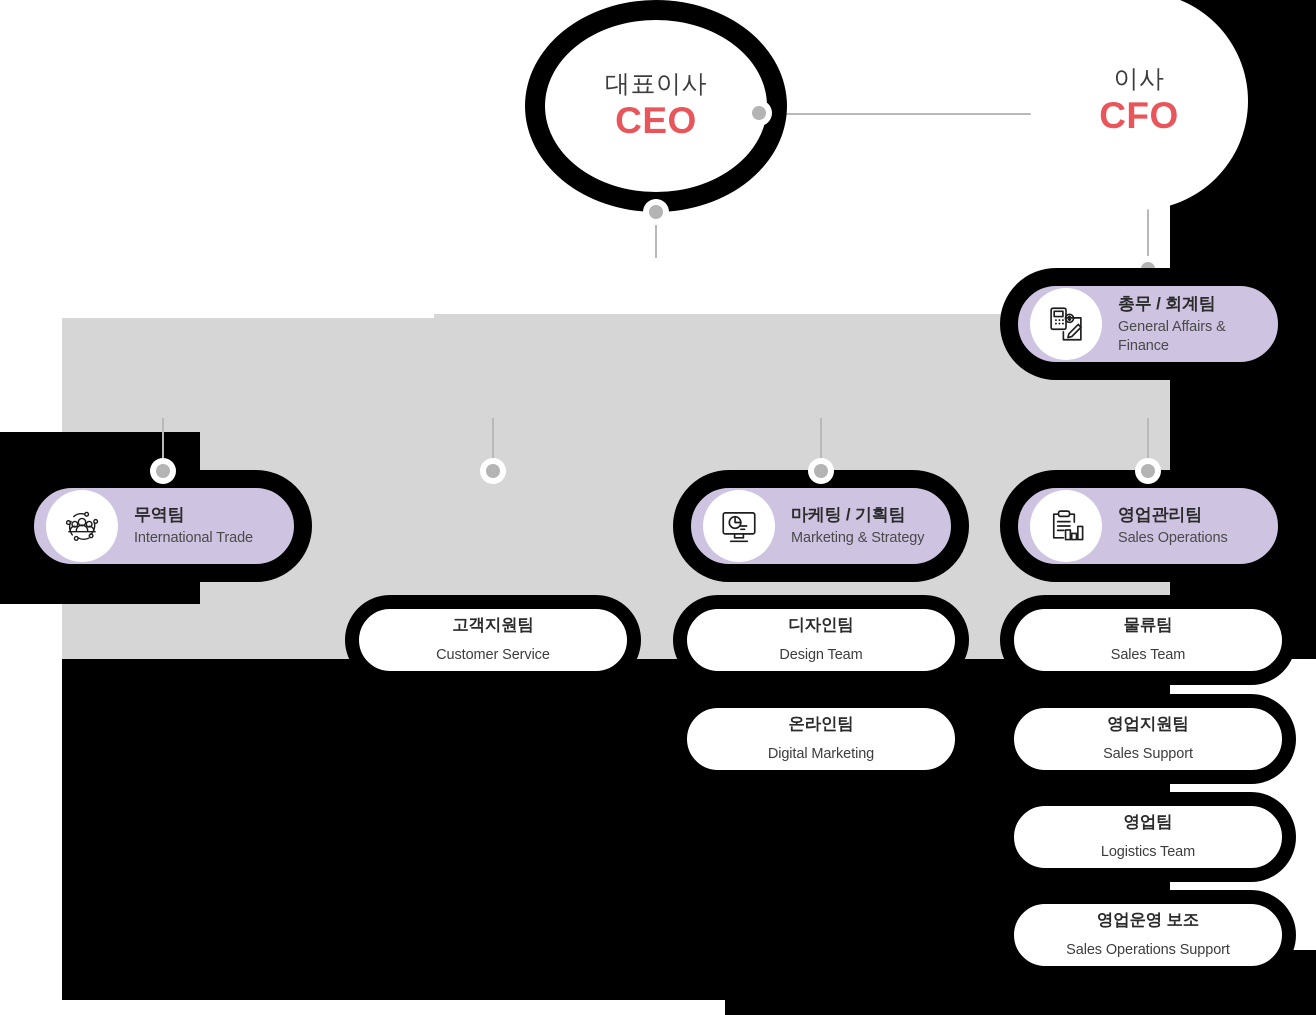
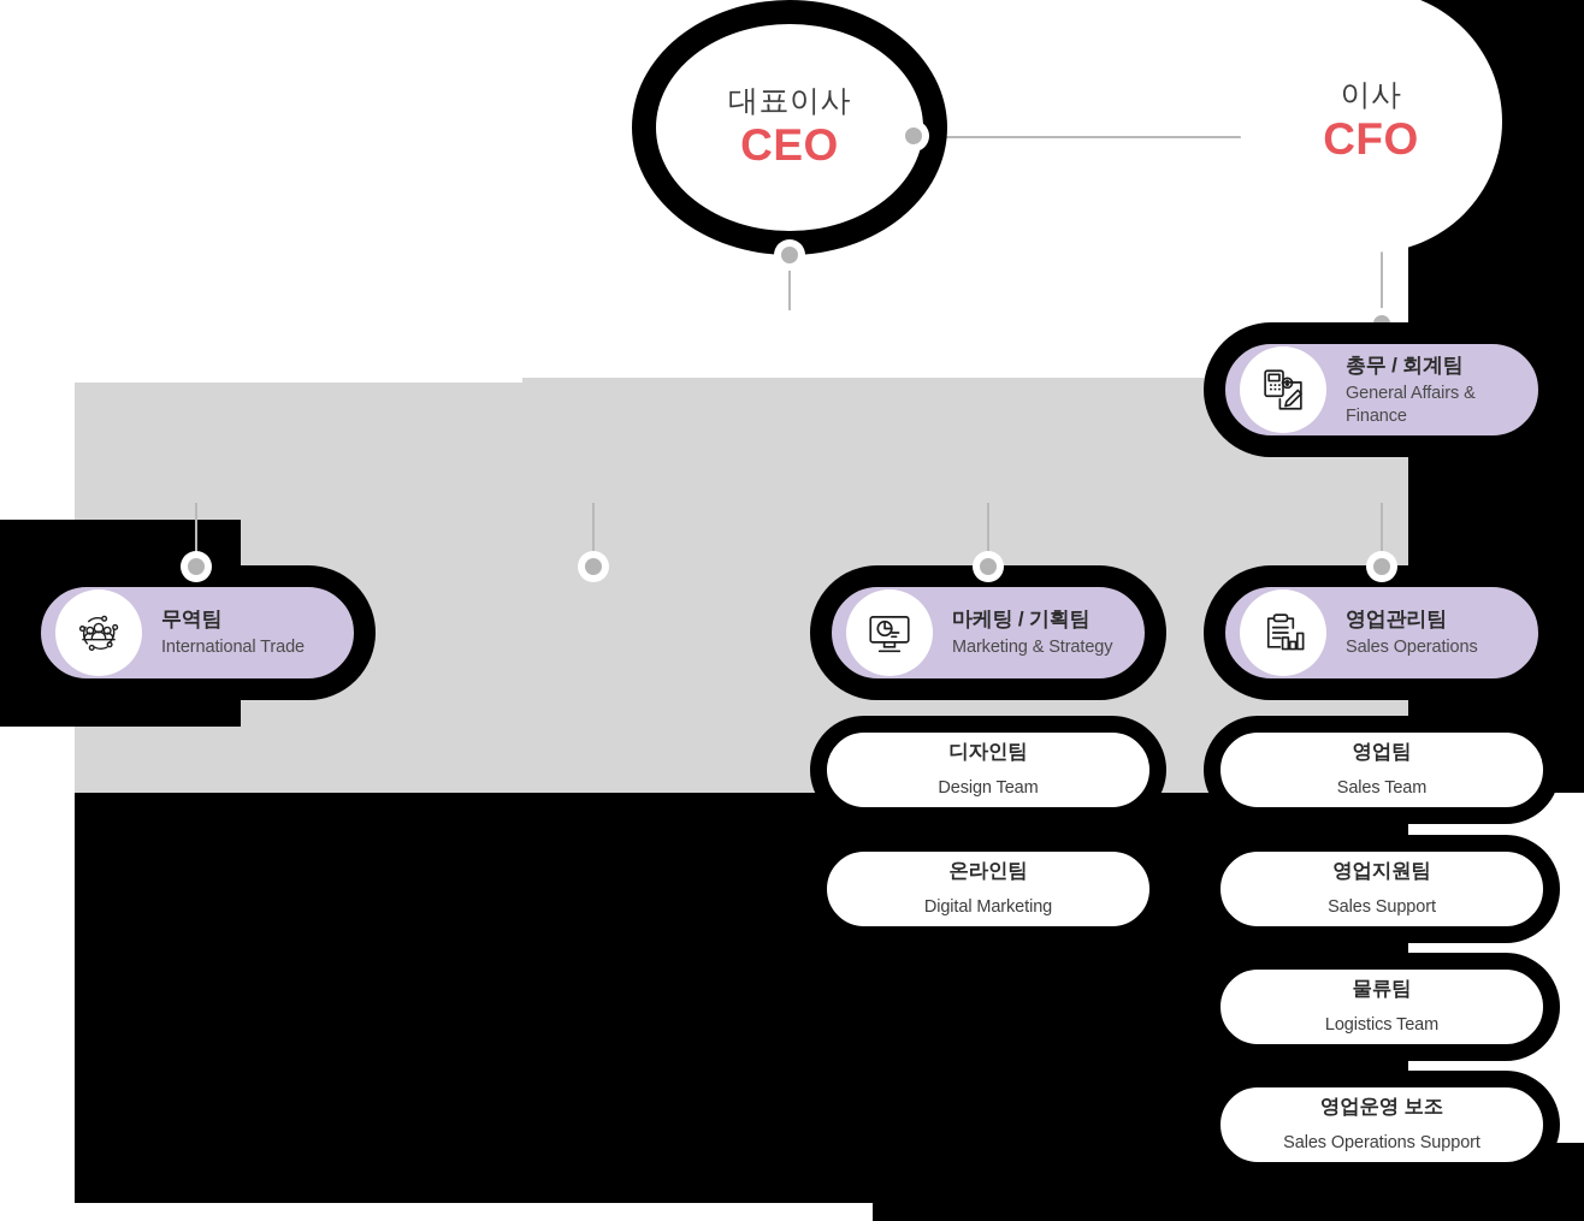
  대표이사
  CEO
  이사
  CFO
  총무 / 회계팀
  General Affairs & Finance
  무역팀
  International Trade
  마케팅 / 기획팀
  Marketing & Strategy
  영업관리팀
  Sales Operations
- 고객지원팀
- Customer Service
  디자인팀
  Design Team
  온라인팀
  Digital Marketing
- 물류팀
+ 영업팀
  Sales Team
  영업지원팀
  Sales Support
- 영업팀
+ 물류팀
  Logistics Team
  영업운영 보조
  Sales Operations Support
